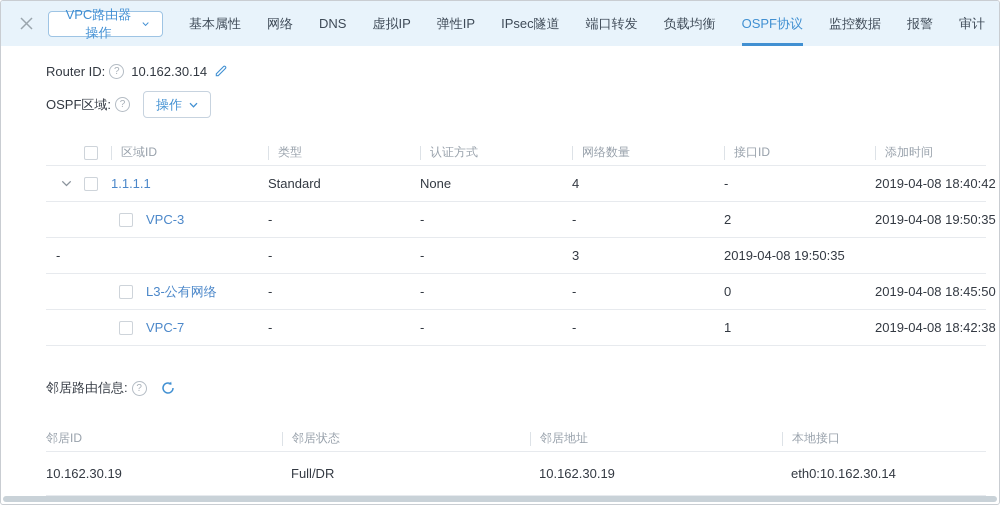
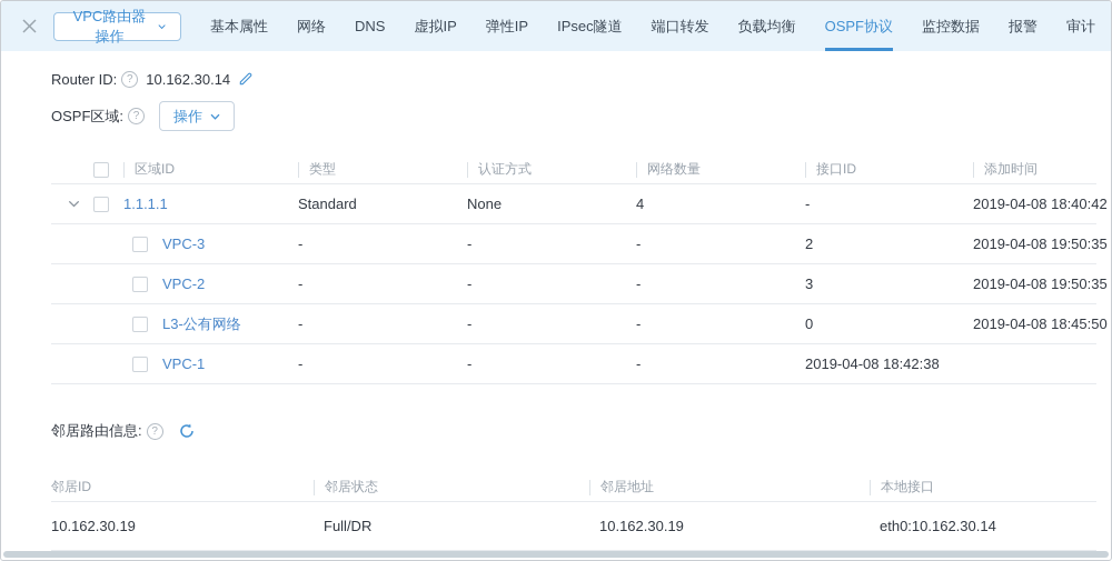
  VPC路由器操作
  基本属性
  网络
  DNS
  虚拟IP
  弹性IP
  IPsec隧道
  端口转发
  负载均衡
  OSPF协议
  监控数据
  报警
  审计
  Router ID:
  ?
  10.162.30.14
  OSPF区域:
  ?
  操作
  区域ID
  类型
  认证方式
  网络数量
  接口ID
  添加时间
  1.1.1.1
  Standard
  None
  4
  -
  2019-04-08 18:40:42
  VPC-3
  -
  -
  -
  2
  2019-04-08 19:50:35
+ VPC-2
  -
  -
  -
  3
  2019-04-08 19:50:35
  L3-公有网络
  -
  -
  -
  0
  2019-04-08 18:45:50
- VPC-7
+ VPC-1
  -
  -
  -
- 1
  2019-04-08 18:42:38
  邻居路由信息:
  ?
  邻居ID
  邻居状态
  邻居地址
  本地接口
  10.162.30.19
  Full/DR
  10.162.30.19
  eth0:10.162.30.14
